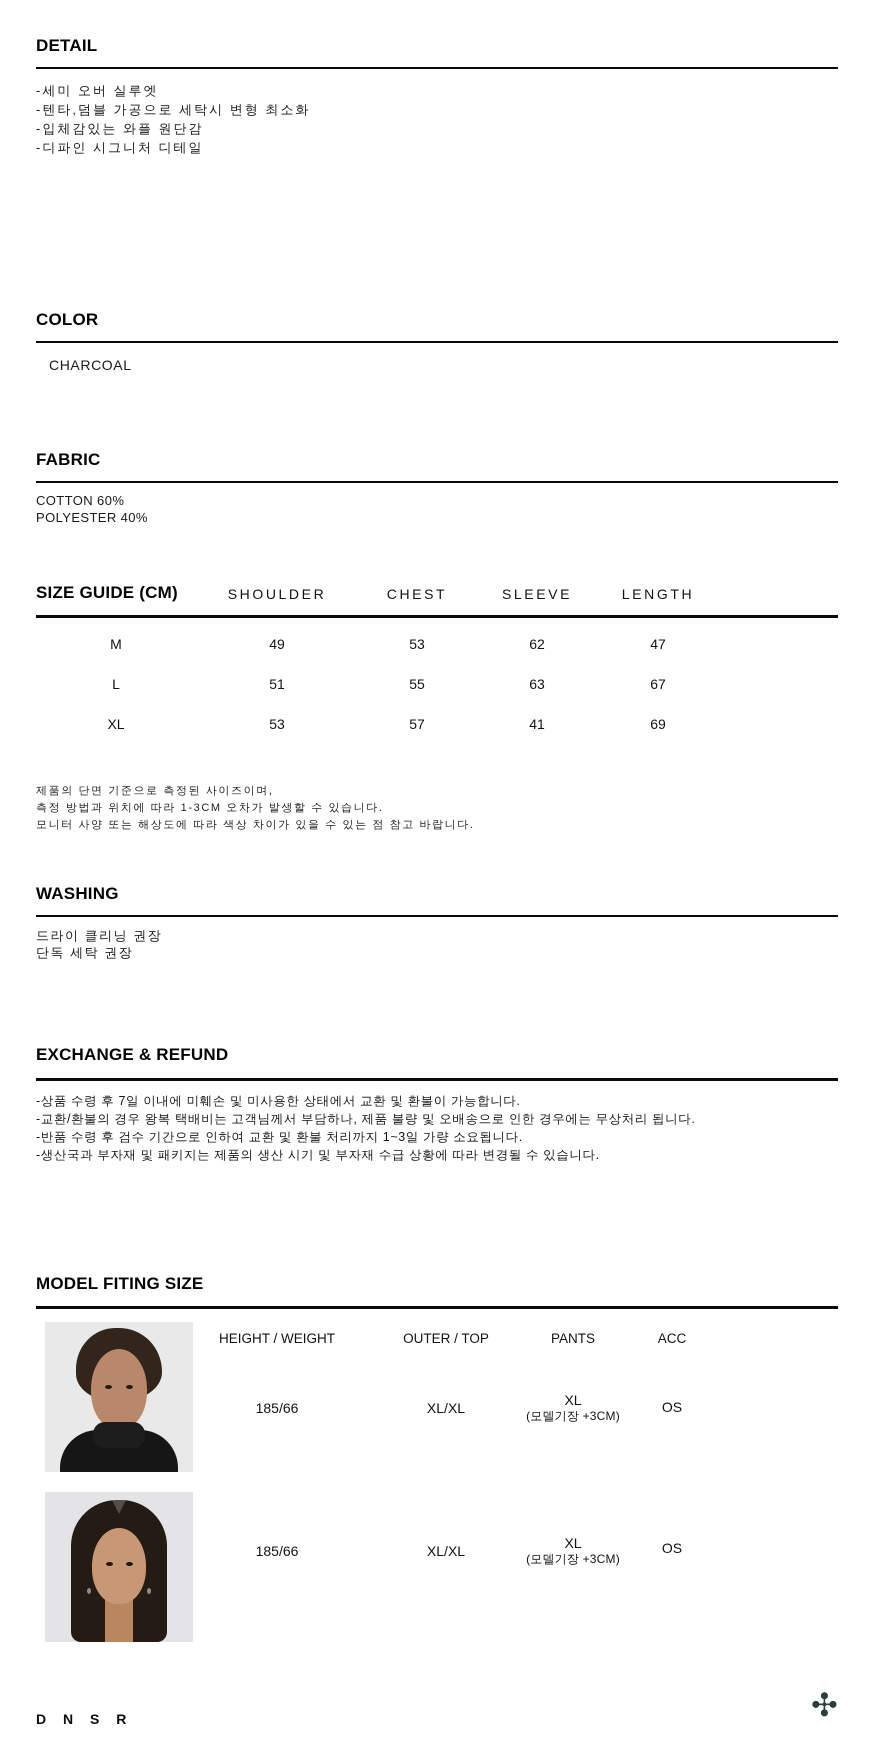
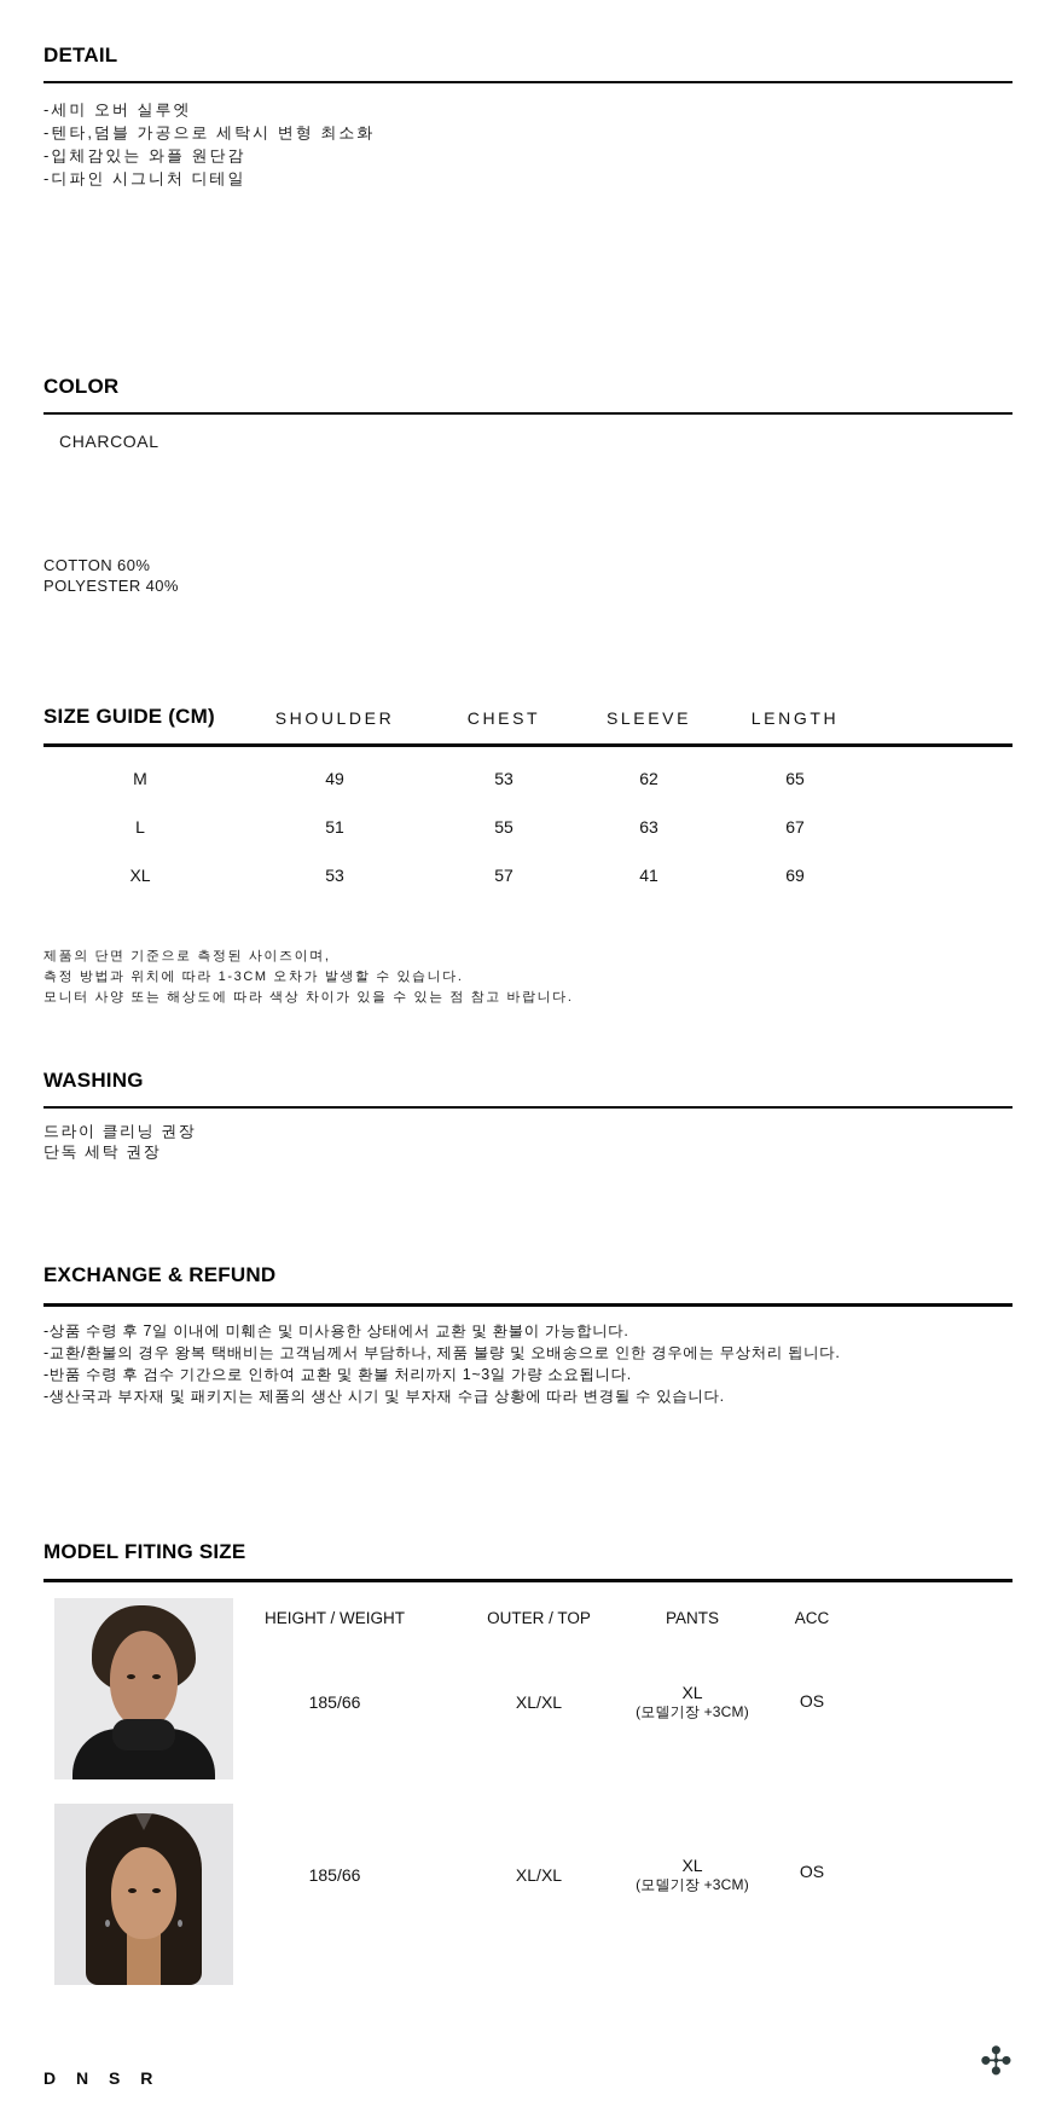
  DETAIL
  -세미 오버 실루엣
  -텐타,덤블 가공으로 세탁시 변형 최소화
  -입체감있는 와플 원단감
  -디파인 시그니처 디테일
  COLOR
  CHARCOAL
- FABRIC
  COTTON 60%
  POLYESTER 40%
  SIZE GUIDE (CM)
  SHOULDER
  CHEST
  SLEEVE
  LENGTH
  M
  49
  53
  62
- 47
+ 65
  L
  51
  55
  63
  67
  XL
  53
  57
  41
  69
  제품의 단면 기준으로 측정된 사이즈이며,
  측정 방법과 위치에 따라 1-3CM 오차가 발생할 수 있습니다.
  모니터 사양 또는 해상도에 따라 색상 차이가 있을 수 있는 점 참고 바랍니다.
  WASHING
  드라이 클리닝 권장
  단독 세탁 권장
  EXCHANGE & REFUND
  -상품 수령 후 7일 이내에 미훼손 및 미사용한 상태에서 교환 및 환불이 가능합니다.
  -교환/환불의 경우 왕복 택배비는 고객님께서 부담하나, 제품 불량 및 오배송으로 인한 경우에는 무상처리 됩니다.
  -반품 수령 후 검수 기간으로 인하여 교환 및 환불 처리까지 1~3일 가량 소요됩니다.
  -생산국과 부자재 및 패키지는 제품의 생산 시기 및 부자재 수급 상황에 따라 변경될 수 있습니다.
  MODEL FITING SIZE
  HEIGHT / WEIGHT
  OUTER / TOP
  PANTS
  ACC
  185/66
  XL/XL
  XL
  (모델기장 +3CM)
  OS
  185/66
  XL/XL
  XL
  (모델기장 +3CM)
  OS
  D N S R
  ✣
